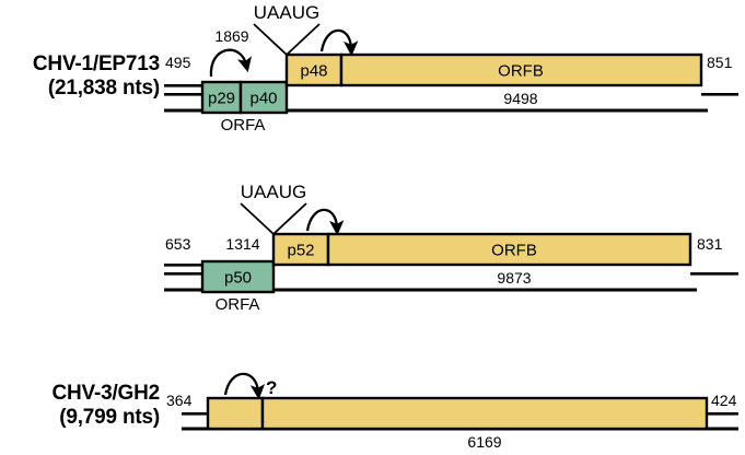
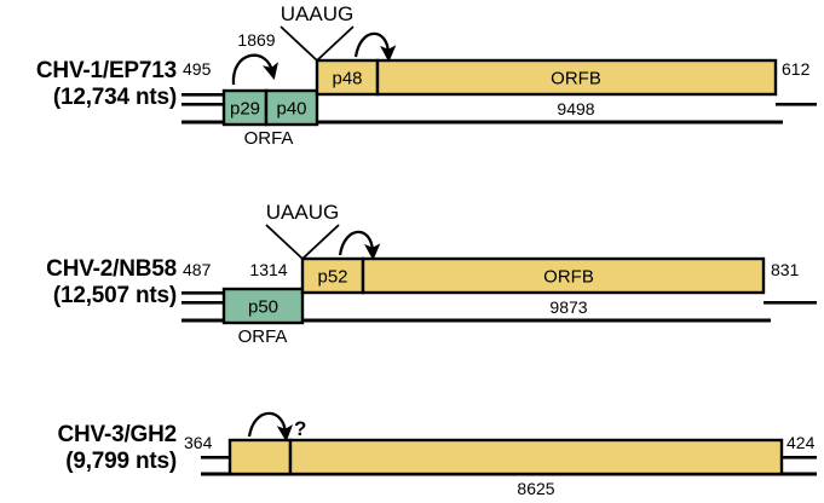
  CHV-1/EP713
- (21,838 nts)
+ (12,734 nts)
+ CHV-2/NB58
+ (12,507 nts)
  CHV-3/GH2
  (9,799 nts)
  p29
  p40
  ORFA
  p48
  ORFB
  9498
  495
- 851
+ 612
  1869
  UAAUG
  p50
  ORFA
  p52
  ORFB
  9873
- 653
+ 487
  831
  1314
  UAAUG
- 6169
+ 8625
  364
  424
  ?
